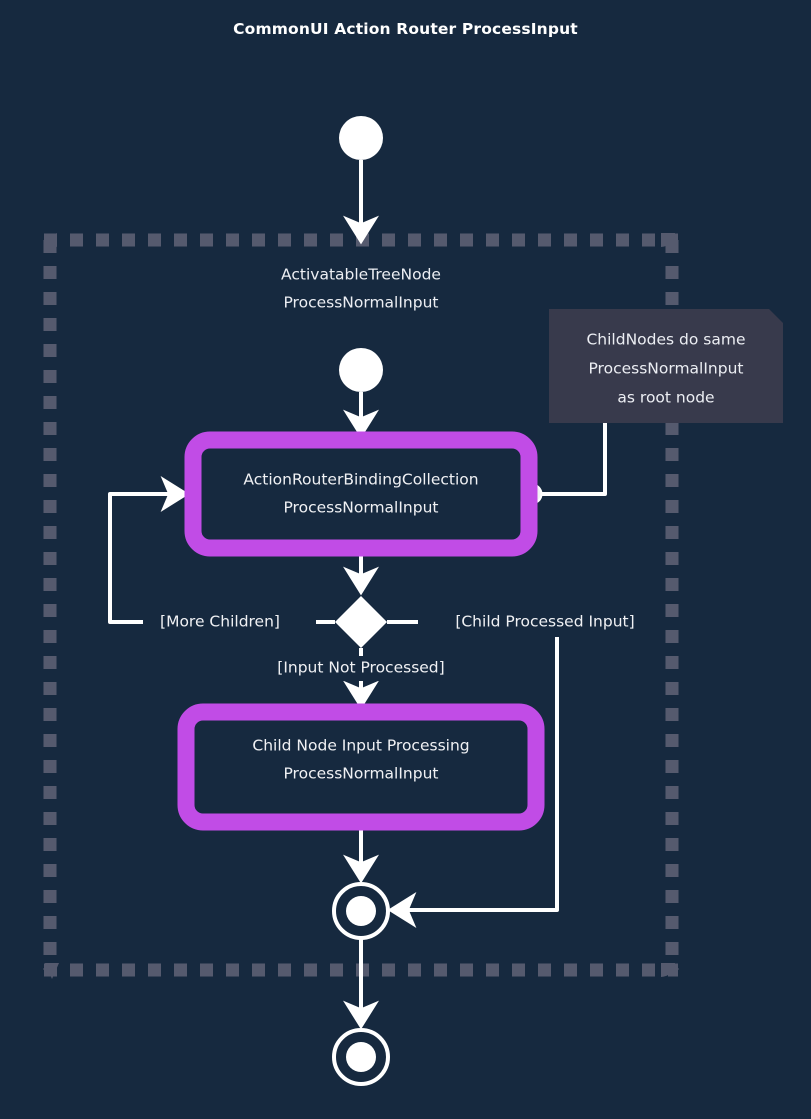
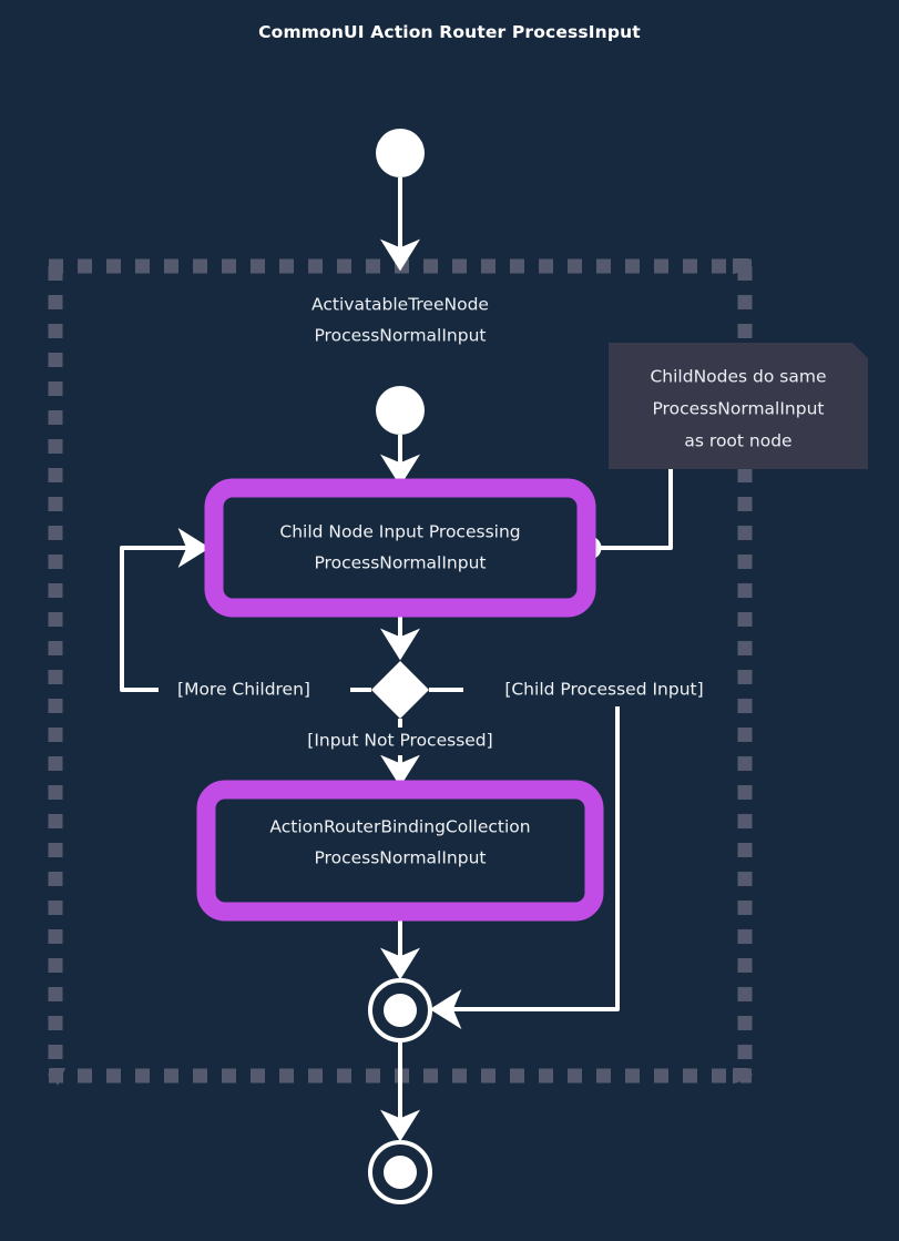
  CommonUI Action Router ProcessInput
  ActivatableTreeNode
  ProcessNormalInput
  ChildNodes do same
  ProcessNormalInput
  as root node
- ActionRouterBindingCollection
+ Child Node Input Processing
  ProcessNormalInput
  [More Children]
  [Child Processed Input]
  [Input Not Processed]
- Child Node Input Processing
+ ActionRouterBindingCollection
  ProcessNormalInput
